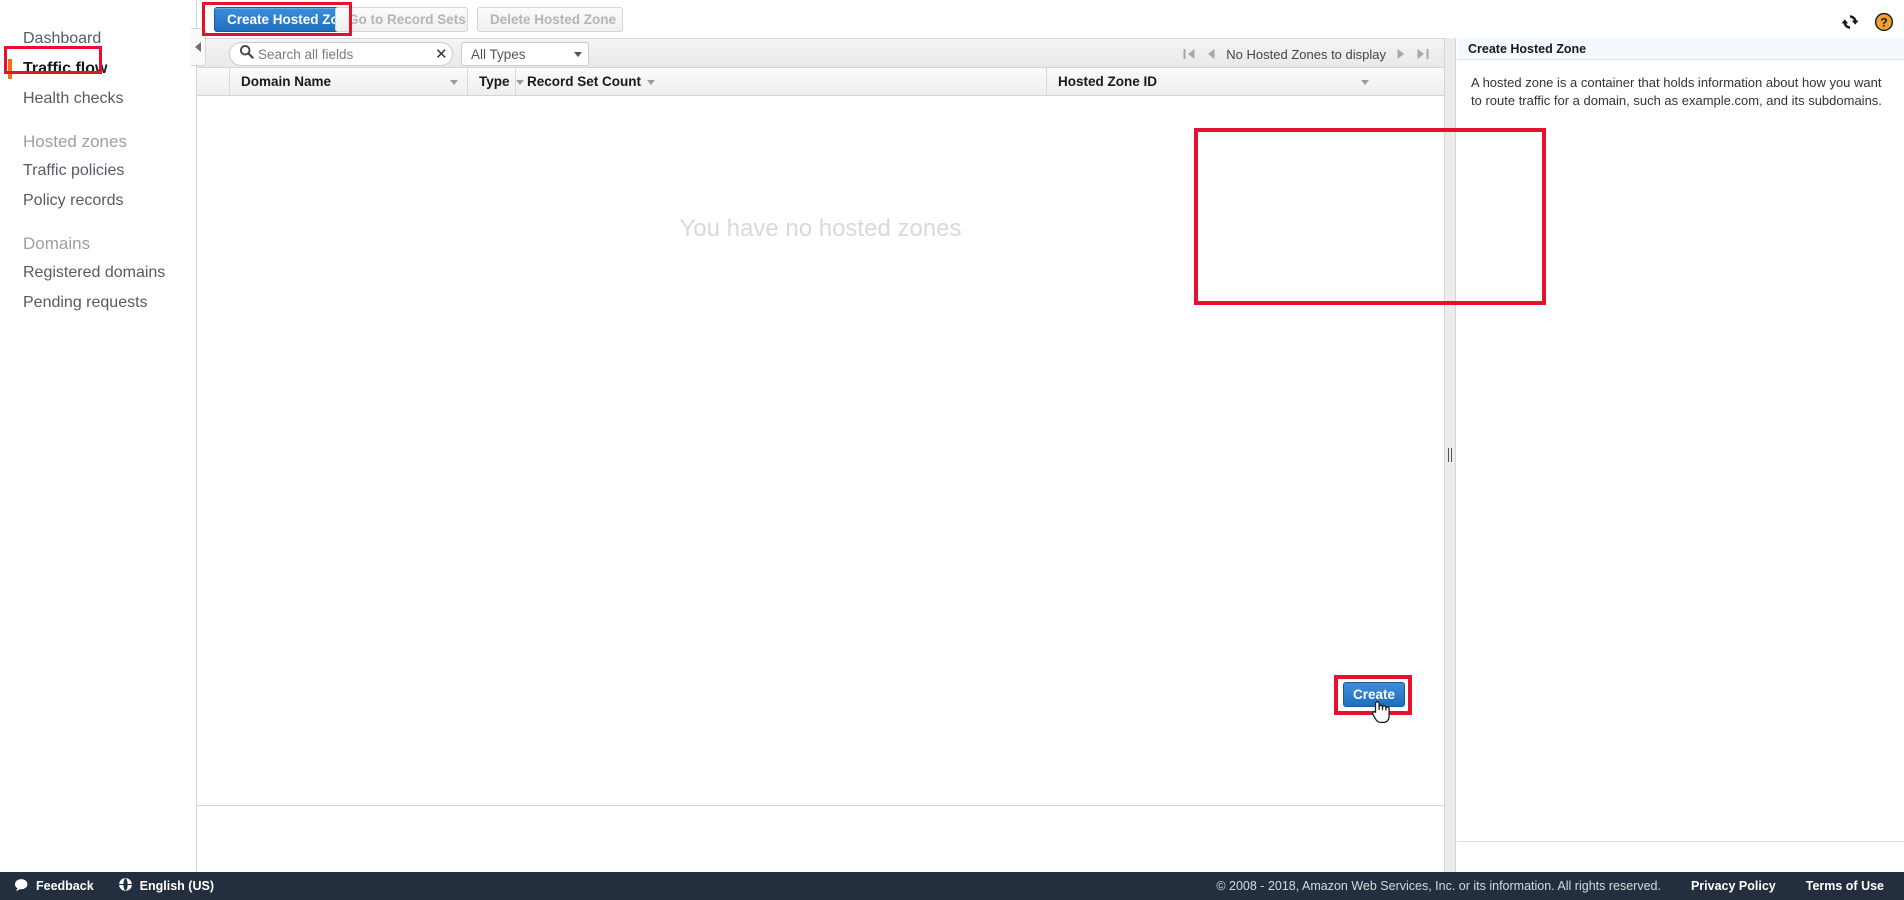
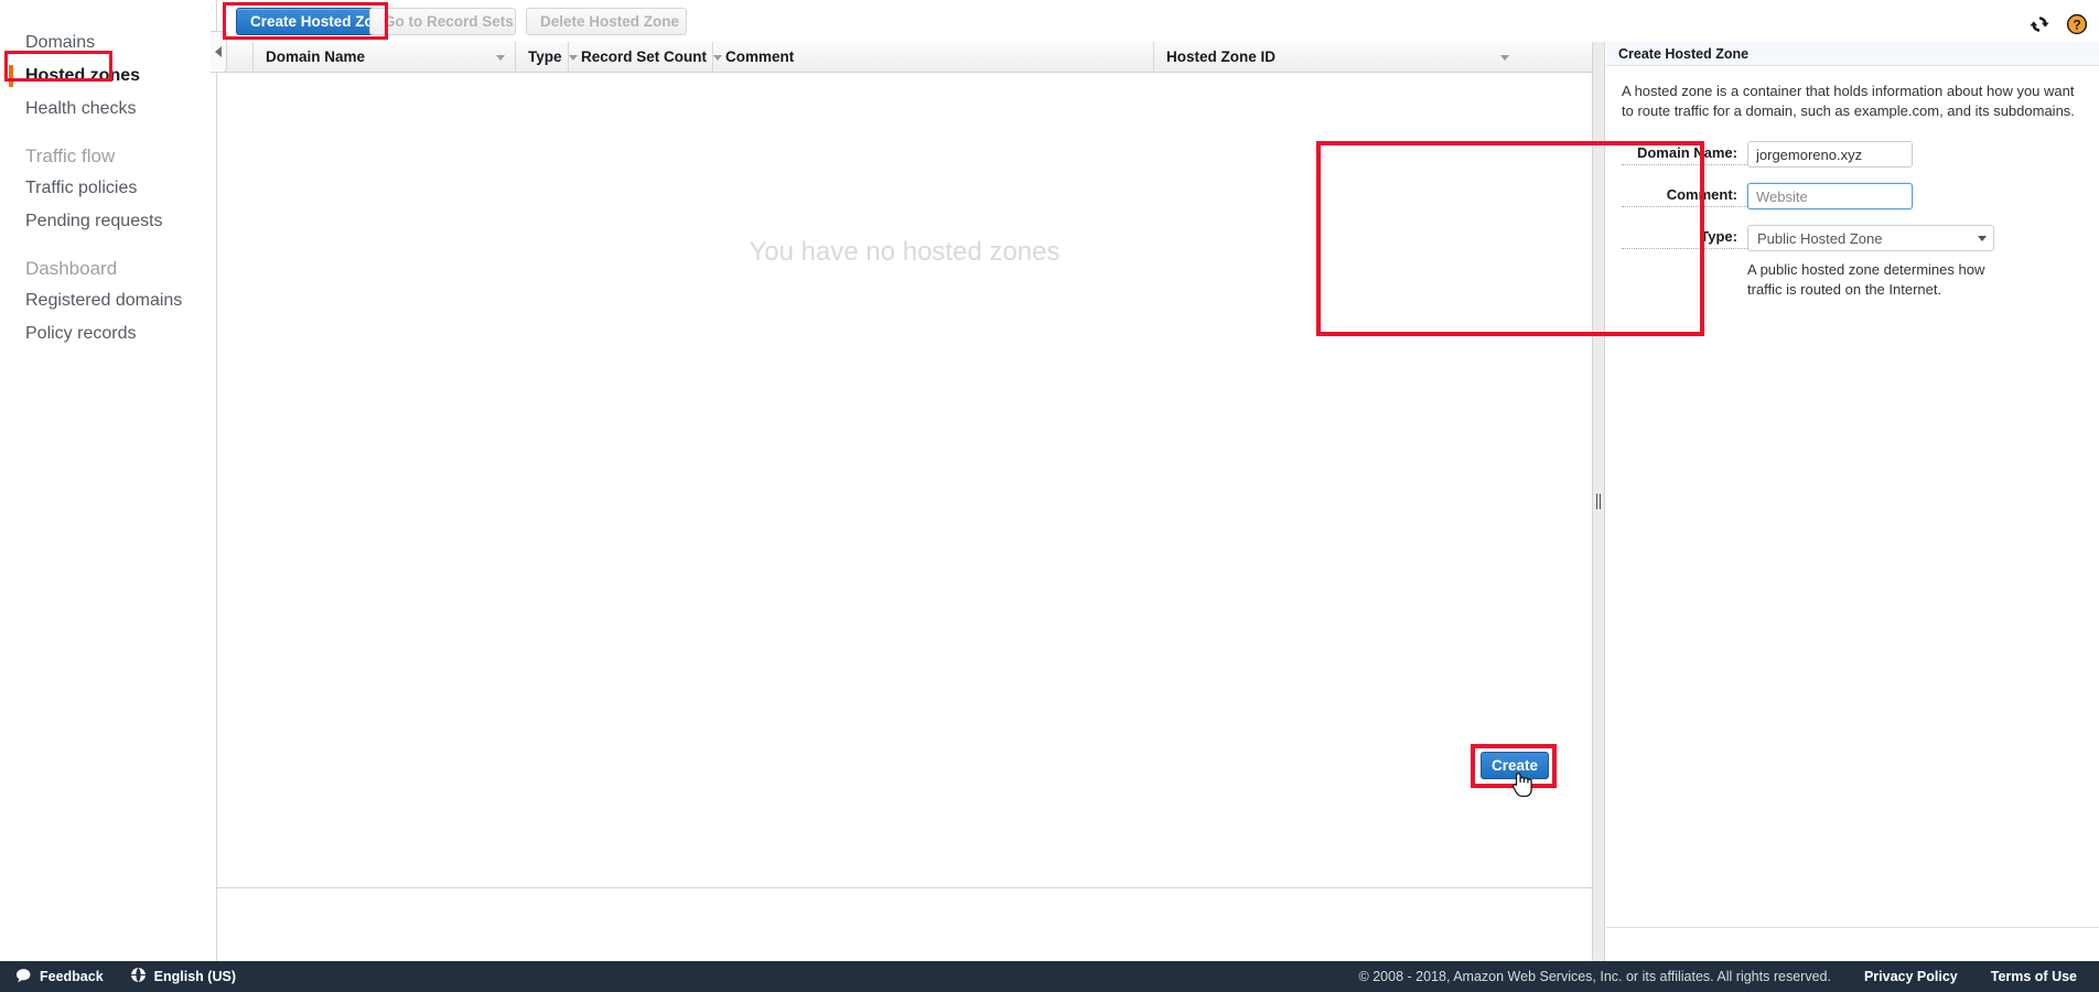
- Dashboard
+ Domains
- Traffic flow
+ Hosted zones
  Health checks
- Hosted zones
+ Traffic flow
  Traffic policies
- Policy records
+ Pending requests
- Domains
+ Dashboard
  Registered domains
- Pending requests
+ Policy records
  Create Hosted Z
  Go to Record Sets
  Delete Hosted Zone
  ?
- Search all fields
- ✕
- All Types
- No Hosted Zones to display
  Domain Name
  Type
  Record Set Count
+ Comment
  Hosted Zone ID
  You have no hosted zones
  Create Hosted Zone
  A hosted zone is a container that holds information about how you want to route traffic for a domain, such as example.com, and its subdomains.
+ Domain Name:
+ jorgemoreno.xyz
+ Comment:
+ Website
+ Type:
+ Public Hosted Zone
+ A public hosted zone determines how traffic is routed on the Internet.
  Create
  Feedback
  English (US)
- © 2008 - 2018, Amazon Web Services, Inc. or its information. All rights reserved.
+ © 2008 - 2018, Amazon Web Services, Inc. or its affiliates. All rights reserved.
  Privacy Policy
  Terms of Use
